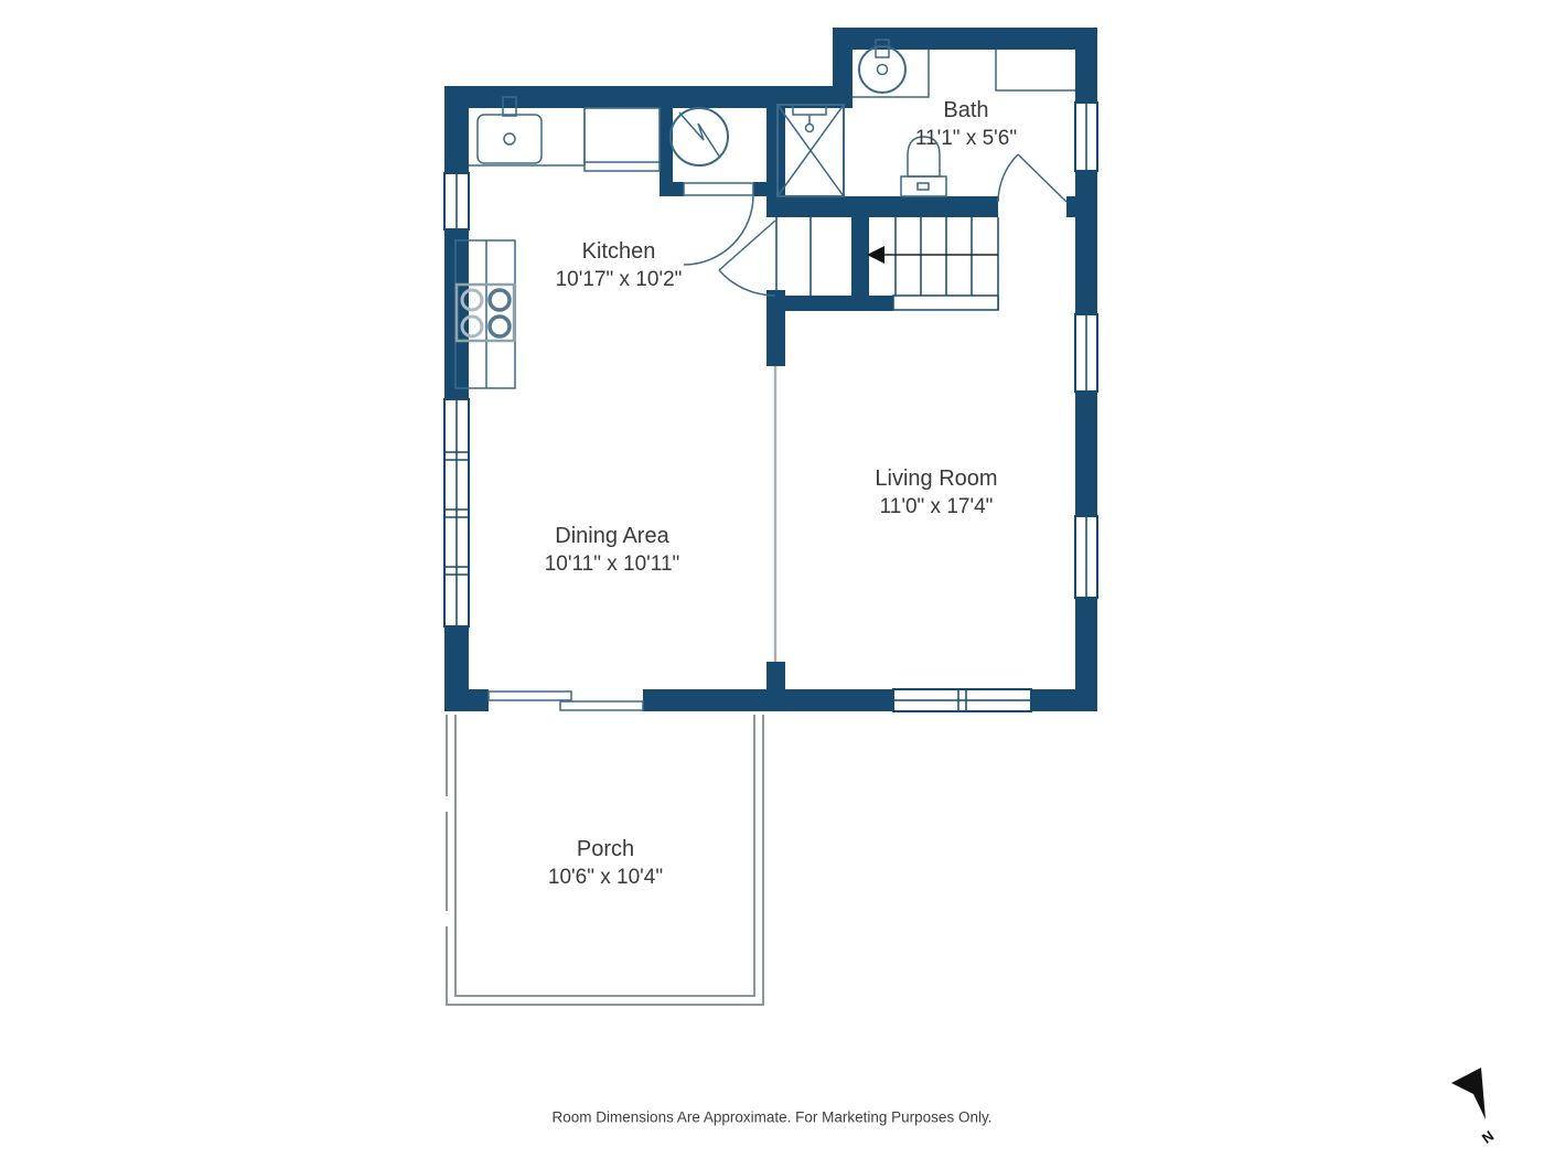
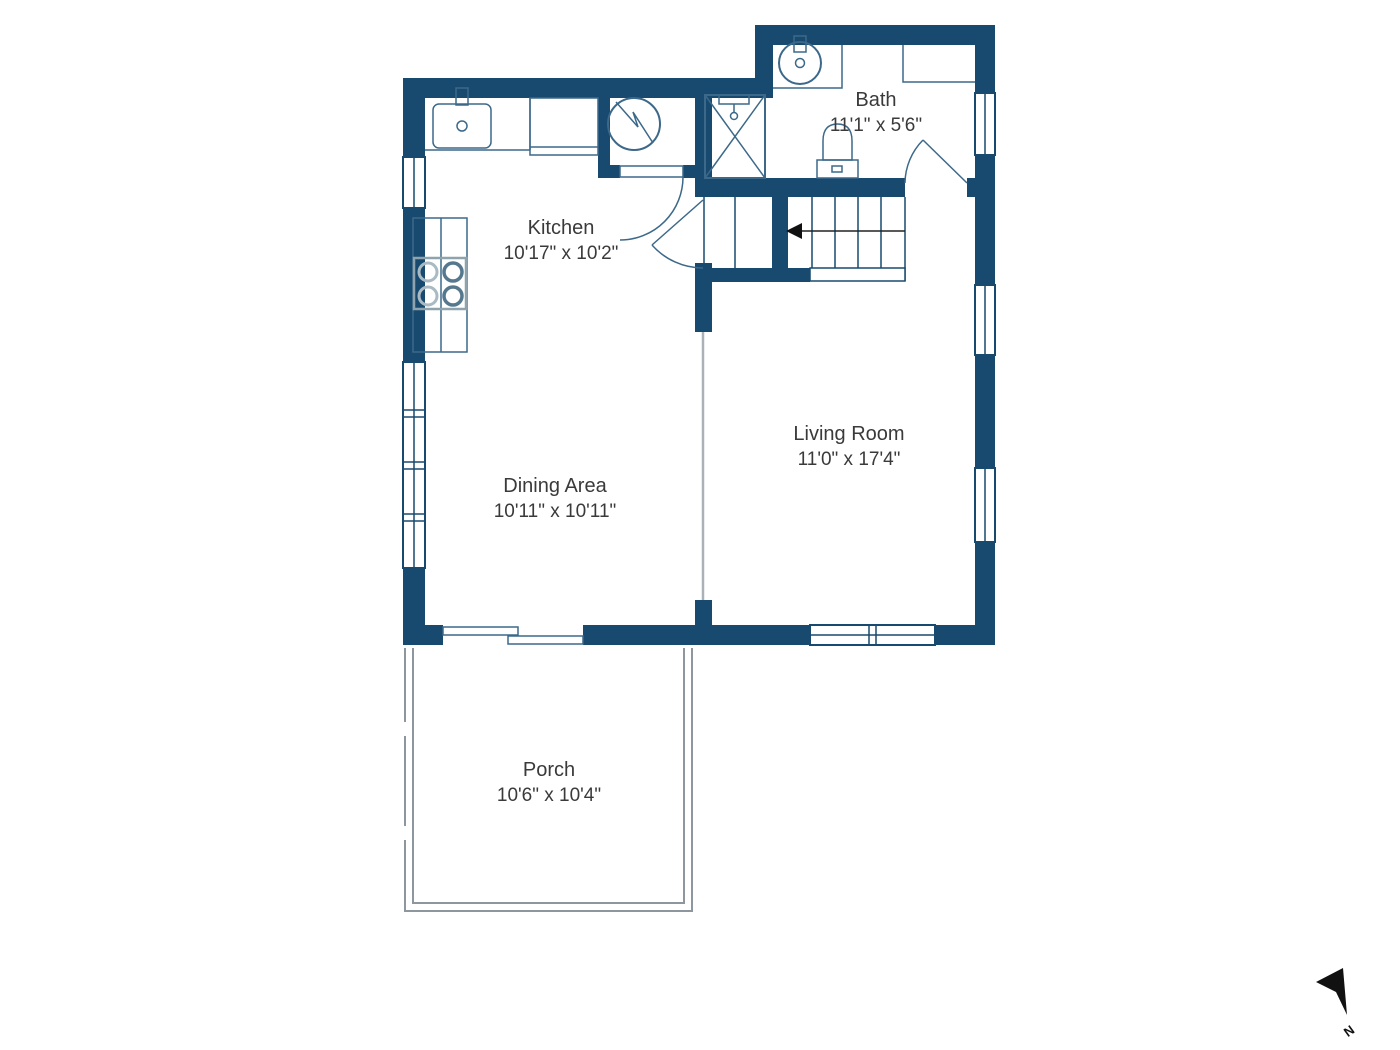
  Bath
  11'1" x 5'6"
  Kitchen
  10'17" x 10'2"
  Living Room
  11'0" x 17'4"
  Dining Area
  10'11" x 10'11"
  Porch
  10'6" x 10'4"
- Room Dimensions Are Approximate. For Marketing Purposes Only.
